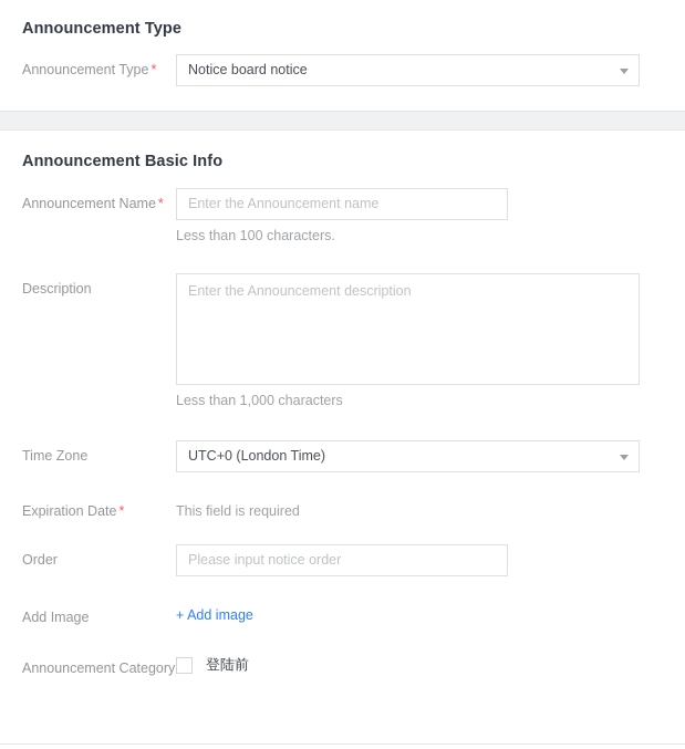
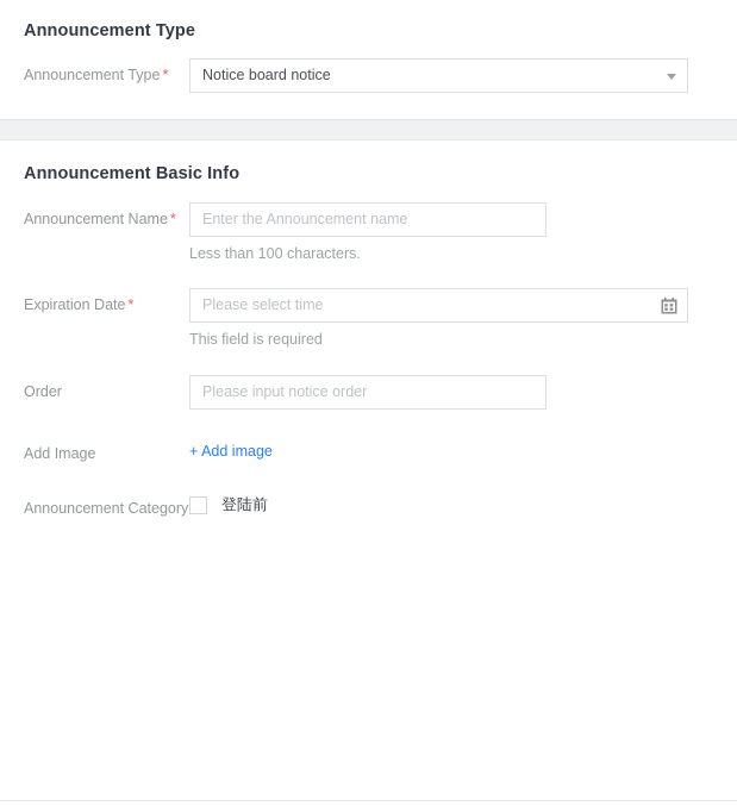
  Announcement Type
  Announcement Type *
  Notice board notice
  Announcement Basic Info
  Announcement Name *
  Enter the Announcement name
  Less than 100 characters.
- Description
- Enter the Announcement description
- Less than 1,000 characters
- Time Zone
- UTC+0 (London Time)
  Expiration Date *
+ Please select time
  This field is required
  Order
  Please input notice order
  Add Image
  + Add image
  Announcement Category
  登陆前
